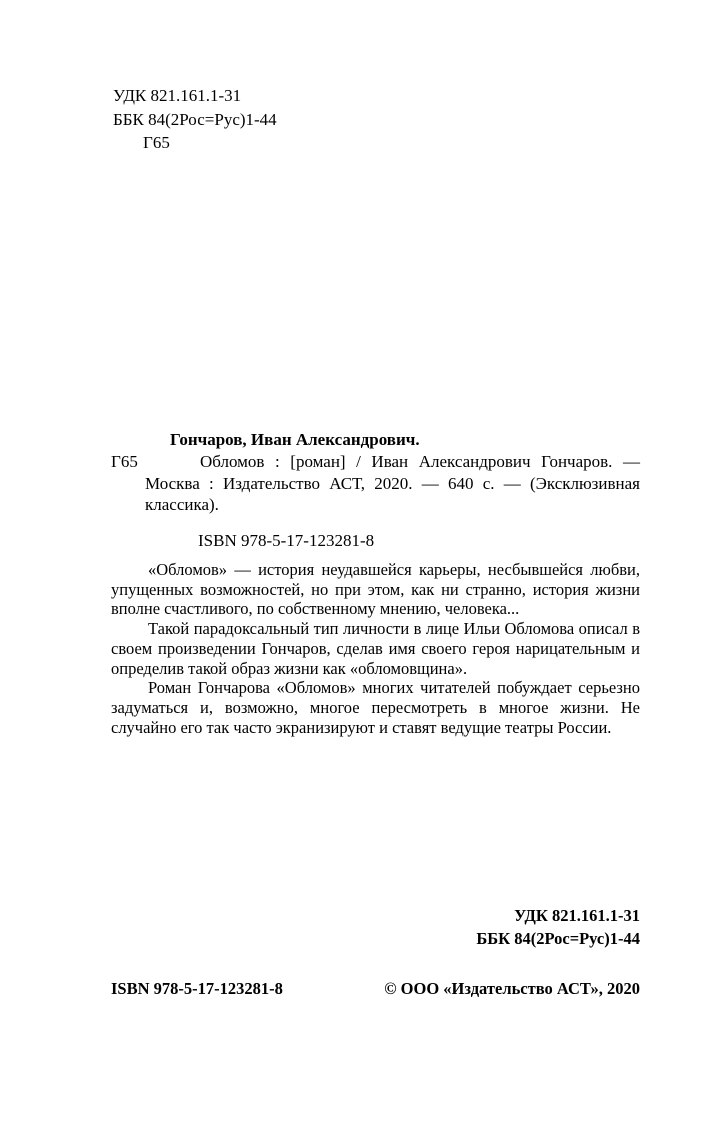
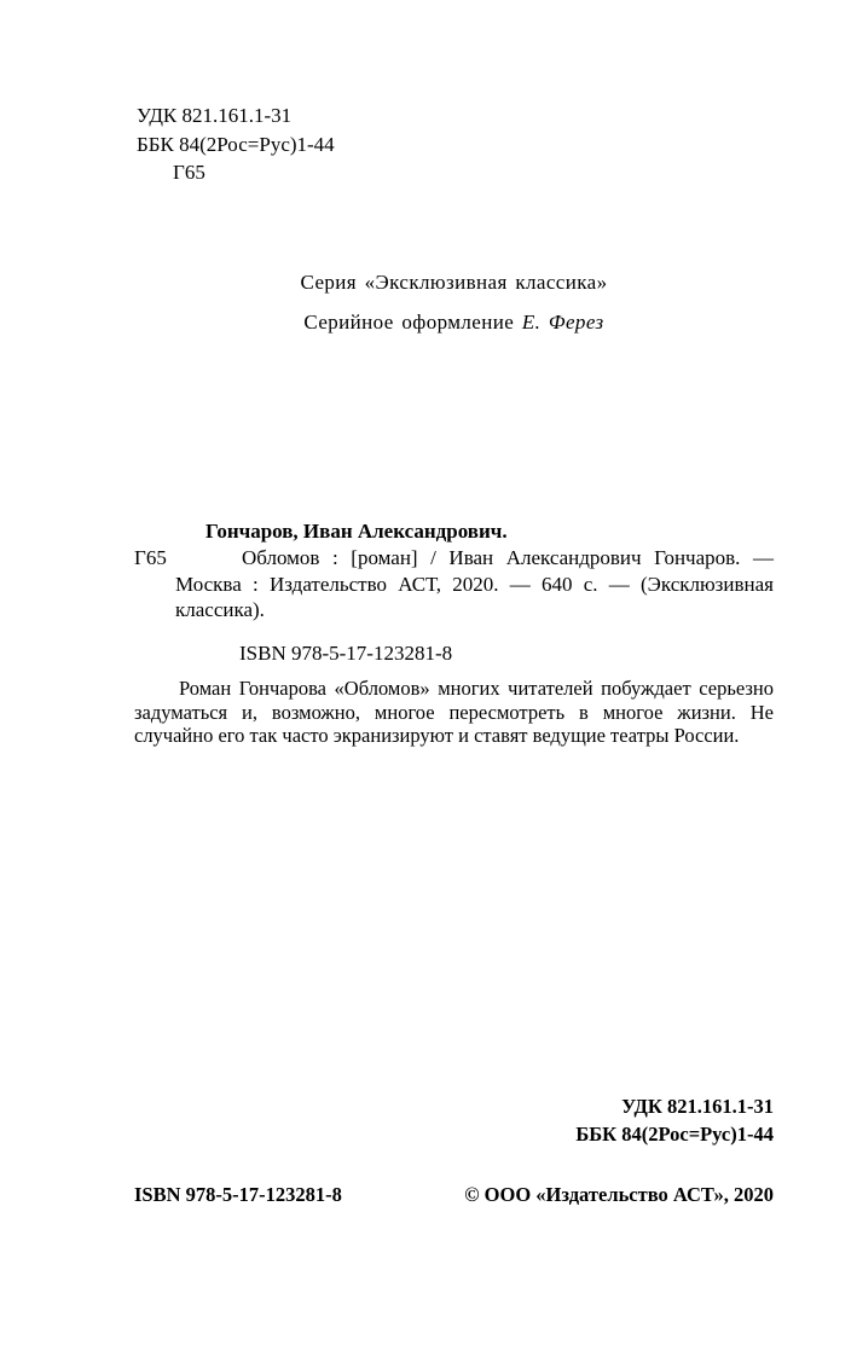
  УДК 821.161.1-31
  ББК 84(2Рос=Рус)1-44
  Г65
+ Серия «Эксклюзивная классика»
+ Серийное оформление Е. Ферез
  Гончаров, Иван Александрович.
  Г65
  Обломов : [роман] / Иван Александрович Гонча­ров. — Москва : Издательство АСТ, 2020. — 640 с. — (Эксклюзивная классика).
  ISBN 978-5-17-123281-8
- «Обломов» — история неудавшейся карьеры, несбыв­шейся любви, упущенных возможностей, но при этом, как ни странно, история жизни вполне счастливого, по собствен­ному мнению, человека...
- Такой парадоксальный тип личности в лице Ильи Обло­мова описал в своем произведении Гончаров, сделав имя сво­его героя нарицательным и определив такой образ жизни как «обломовщина».
  Роман Гончарова «Обломов» многих читателей побу­ждает серьезно задуматься и, возможно, многое пересмотреть в многое жизни. Не случайно его так часто экранизируют и ста­вят ведущие театры России.
  УДК 821.161.1-31
  ББК 84(2Рос=Рус)1-44
  ISBN 978-5-17-123281-8
  © ООО «Издательство АСТ», 2020
